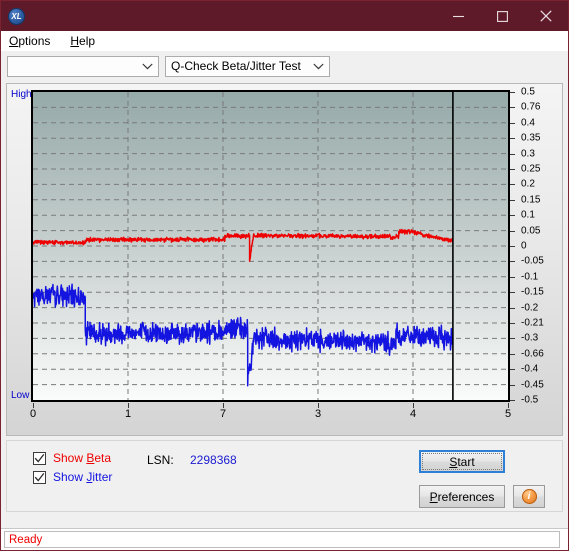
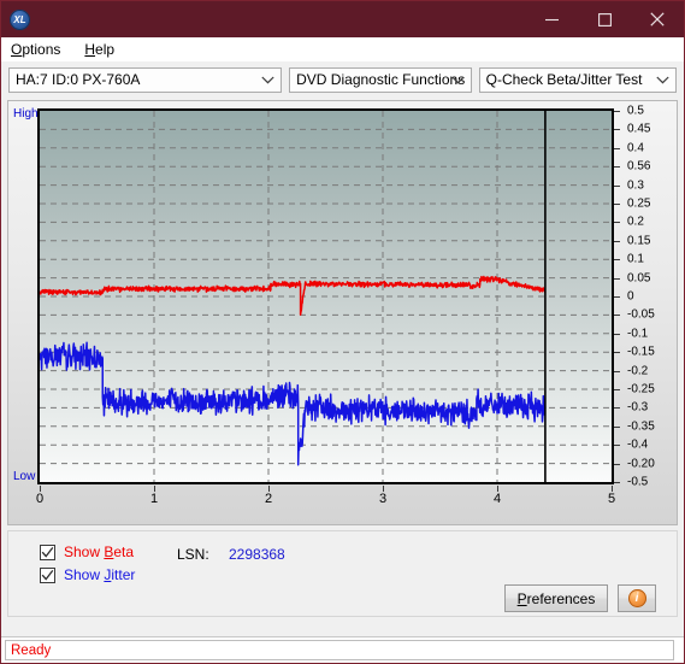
  XL
  Options
  Help
+ HA:7 ID:0 PX-760A
+ DVD Diagnostic Functions
  Q-Check Beta/Jitter Test
  High
  Low
  0.5
- 0.76
+ 0.45
  0.4
- 0.35
+ 0.56
  0.3
  0.25
  0.2
  0.15
  0.1
  0.05
  0
  -0.05
  -0.1
  -0.15
  -0.2
- -0.21
+ -0.25
  -0.3
- -0.66
+ -0.35
  -0.4
- -0.45
+ -0.20
  -0.5
  0
  1
- 7
+ 2
  3
  4
  5
  Show Beta
  Show Jitter
  LSN:
  2298368
- Start
  Preferences
  i
  Ready
